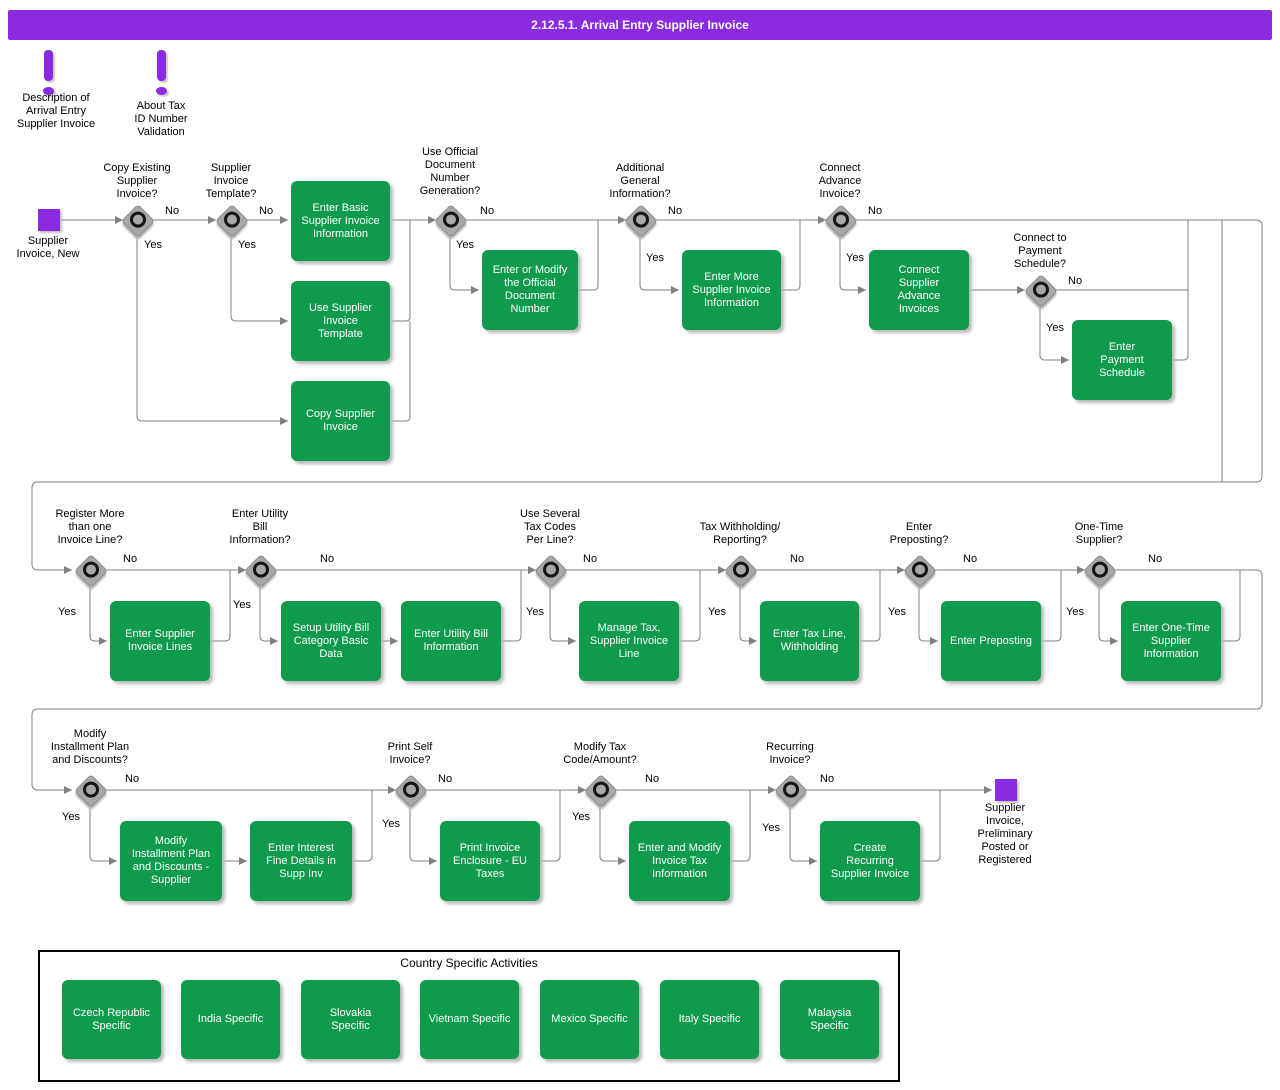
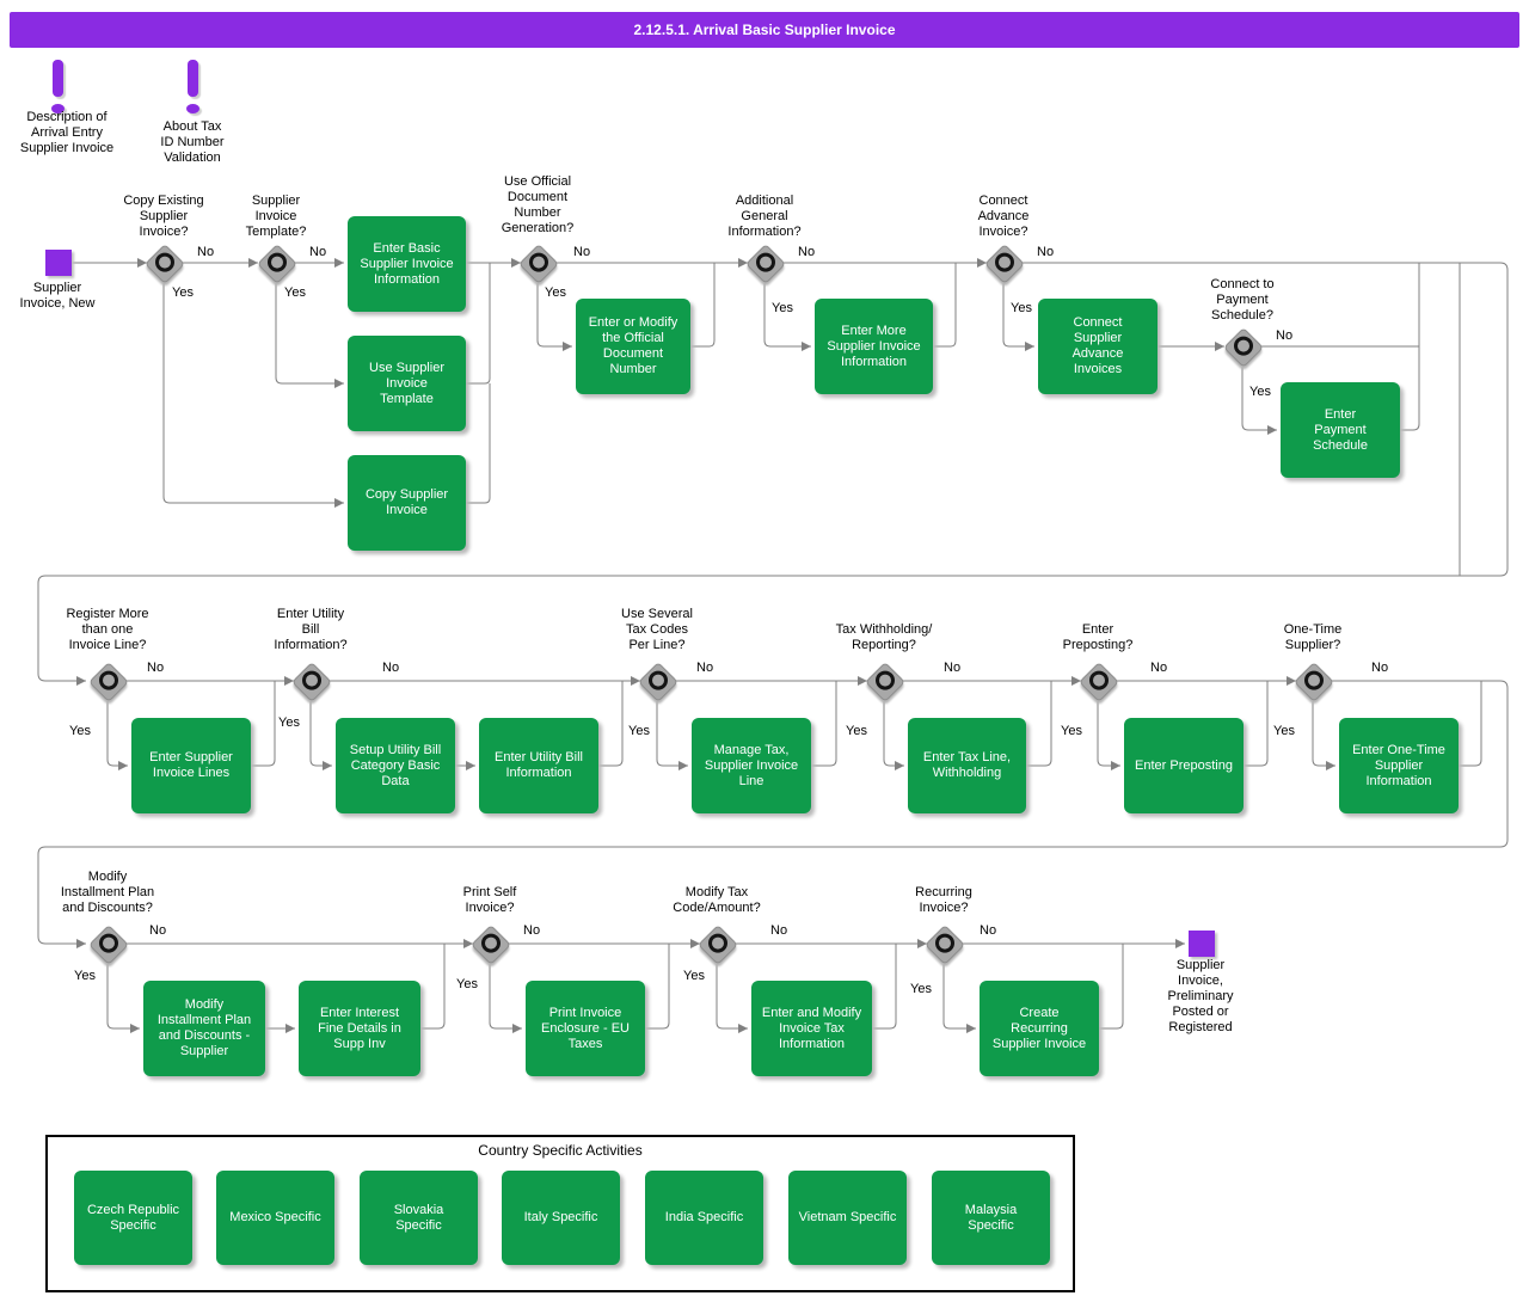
- 2.12.5.1. Arrival Entry Supplier Invoice
+ 2.12.5.1. Arrival Basic Supplier Invoice
  Description of
  Arrival Entry
  Supplier Invoice
  About Tax
  ID Number
  Validation
  Supplier
  Invoice, New
  Supplier
  Invoice,
  Preliminary
  Posted or
  Registered
  Copy Existing
  Supplier
  Invoice?
  Supplier
  Invoice
  Template?
  Use Official
  Document
  Number
  Generation?
  Additional
  General
  Information?
  Connect
  Advance
  Invoice?
  Connect to
  Payment
  Schedule?
  No
  No
  No
  No
  No
  No
  Yes
  Yes
  Yes
  Yes
  Yes
  Yes
  Enter Basic
  Supplier Invoice
  Information
  Use Supplier
  Invoice
  Template
  Copy Supplier
  Invoice
  Enter or Modify
  the Official
  Document
  Number
  Enter More
  Supplier Invoice
  Information
  Connect
  Supplier
  Advance
  Invoices
  Enter
  Payment
  Schedule
  Register More
  than one
  Invoice Line?
  Enter Utility
  Bill
  Information?
  Use Several
  Tax Codes
  Per Line?
  Tax Withholding/
  Reporting?
  Enter
  Preposting?
  One-Time
  Supplier?
  No
  No
  No
  No
  No
  No
  Yes
  Yes
  Yes
  Yes
  Yes
  Yes
  Enter Supplier
  Invoice Lines
  Setup Utility Bill
  Category Basic
  Data
  Enter Utility Bill
  Information
  Manage Tax,
  Supplier Invoice
  Line
  Enter Tax Line,
  Withholding
  Enter Preposting
  Enter One-Time
  Supplier
  Information
  Modify
  Installment Plan
  and Discounts?
  Print Self
  Invoice?
  Modify Tax
  Code/Amount?
  Recurring
  Invoice?
  No
  No
  No
  No
  Yes
  Yes
  Yes
  Yes
  Modify
  Installment Plan
  and Discounts -
  Supplier
  Enter Interest
  Fine Details in
  Supp Inv
  Print Invoice
  Enclosure - EU
  Taxes
  Enter and Modify
  Invoice Tax
  Information
  Create
  Recurring
  Supplier Invoice
  Country Specific Activities
  Czech Republic
  Specific
- India Specific
+ Mexico Specific
  Slovakia
  Specific
- Vietnam Specific
+ Italy Specific
- Mexico Specific
+ India Specific
- Italy Specific
+ Vietnam Specific
  Malaysia
  Specific
